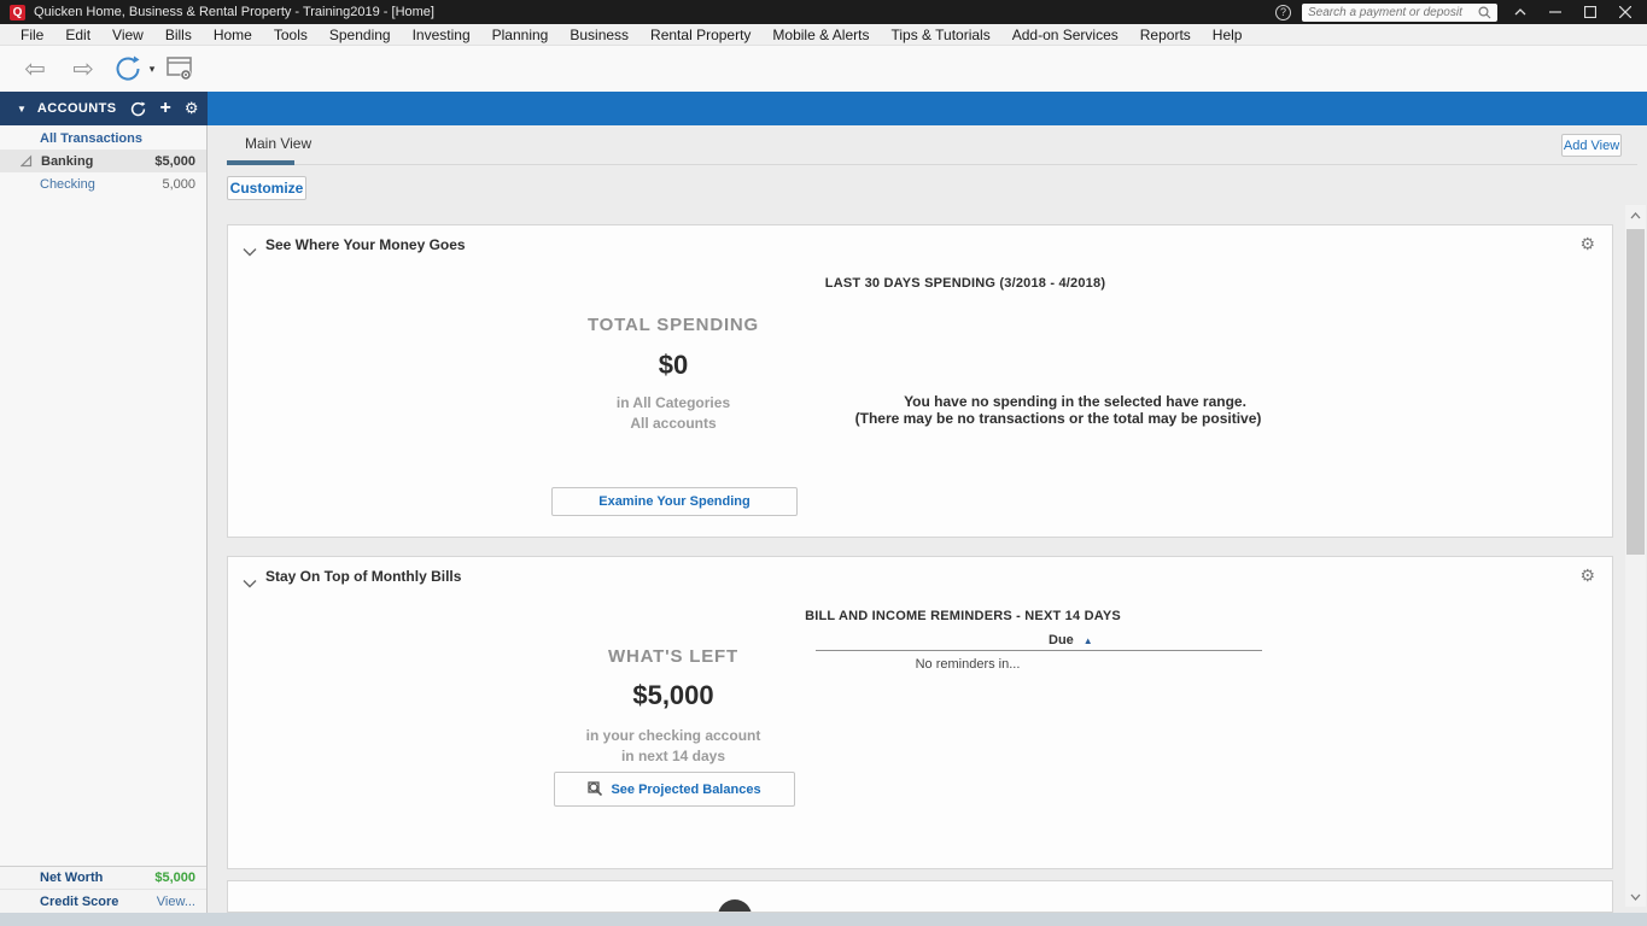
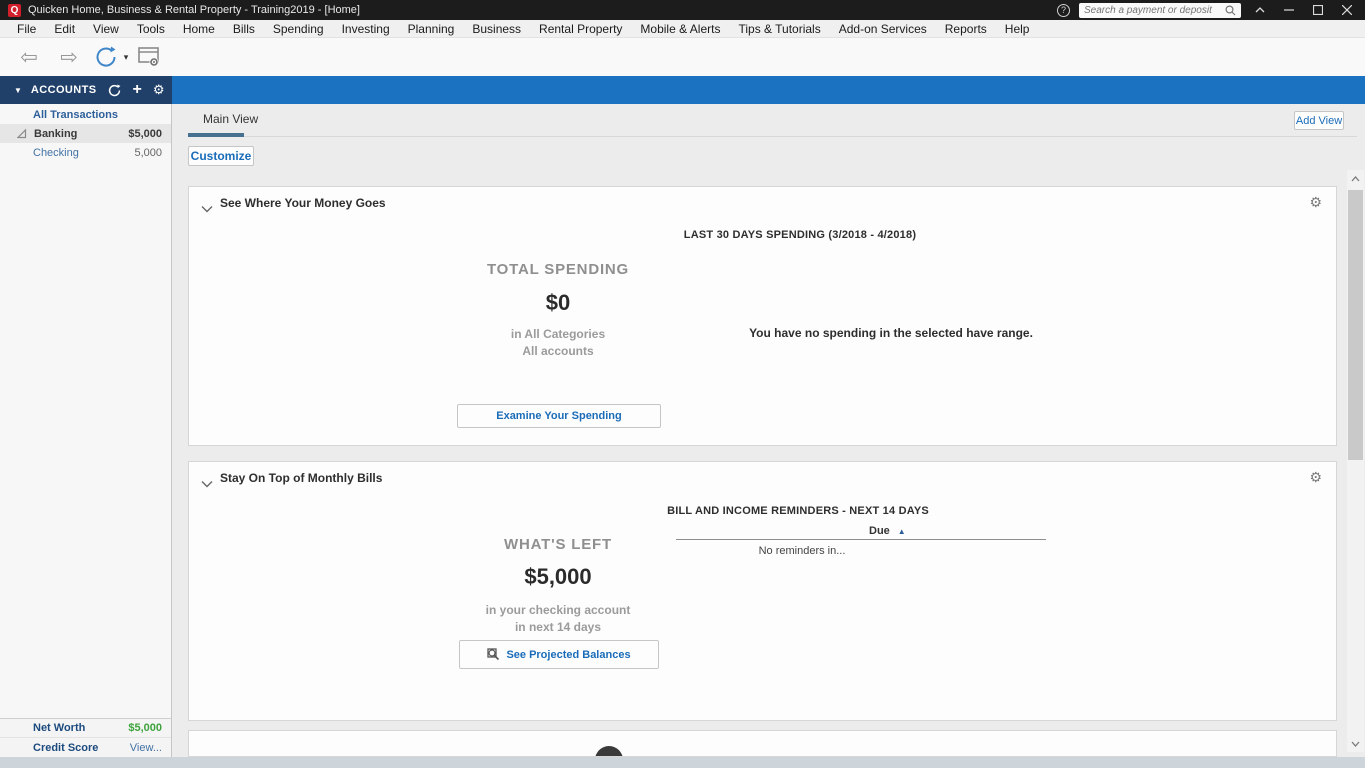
  Q
  Quicken Home, Business & Rental Property - Training2019 - [Home]
  ?
  Search a payment or deposit
  File
  Edit
  View
- Bills
+ Tools
  Home
- Tools
+ Bills
  Spending
  Investing
  Planning
  Business
  Rental Property
  Mobile & Alerts
  Tips & Tutorials
  Add-on Services
  Reports
  Help
  ⇦
  ⇨
  ▾
  ▼
  ACCOUNTS
  +
  ⚙
  All Transactions
  Banking
  $5,000
  Checking
  5,000
  Net Worth
  $5,000
  Credit Score
  View...
  Main View
  Add View
  Customize
  See Where Your Money Goes
  ⚙
  TOTAL SPENDING
  $0
  in All Categories
  All accounts
  Examine Your Spending
  LAST 30 DAYS SPENDING (3/2018 - 4/2018)
  You have no spending in the selected have range.
- (There may be no transactions or the total may be positive)
  Stay On Top of Monthly Bills
  ⚙
  WHAT'S LEFT
  $5,000
  in your checking account
  in next 14 days
  See Projected Balances
  BILL AND INCOME REMINDERS - NEXT 14 DAYS
  Due
  ▲
  No reminders in...
